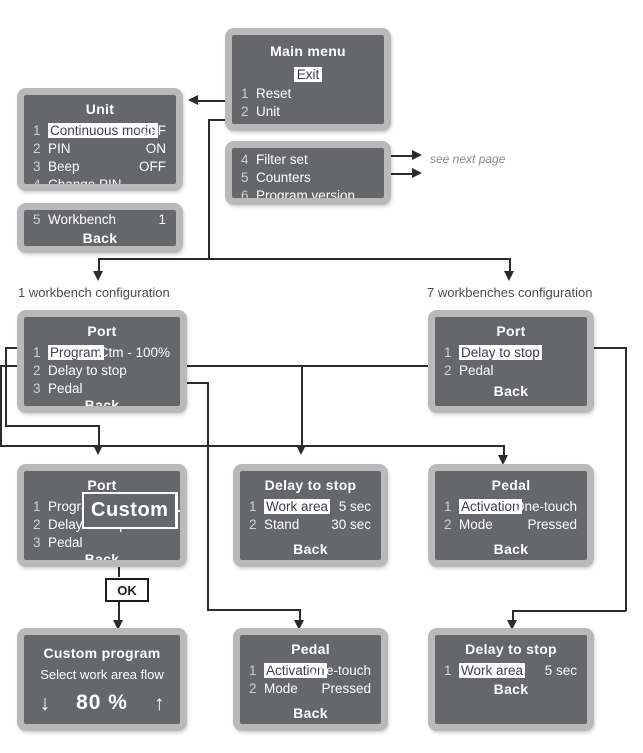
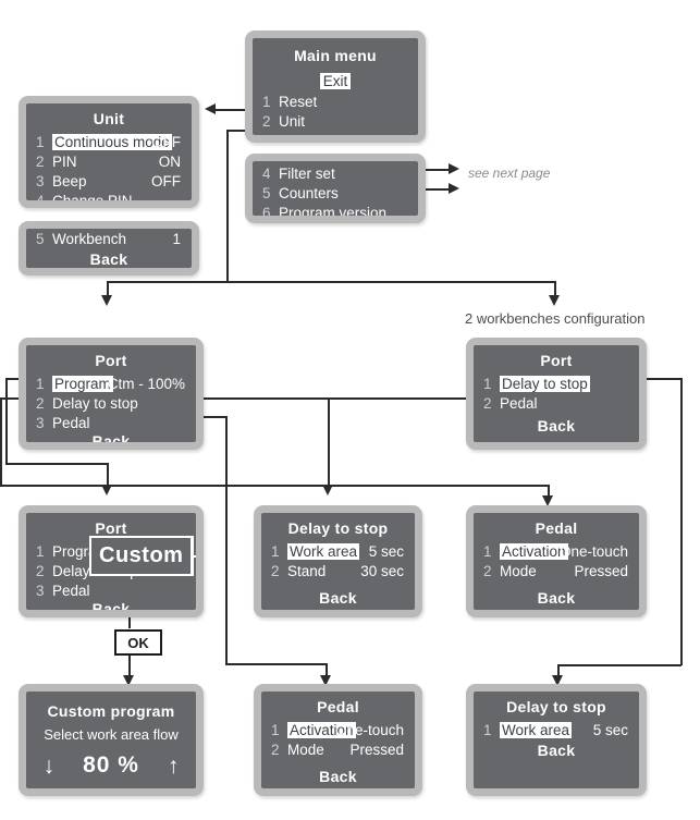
  Main menu
  Exit
  1
  Reset
  2
  Unit
  4
  Filter set
  5
  Counters
  6
  Program version
  see next page
  Unit
  1
  Continuous mode
  OFF
  2
  PIN
  ON
  3
  Beep
  OFF
  5
  Workbench
  1
  Back
- 1 workbench configuration
- 7 workbenches configuration
+ 2 workbenches configuration
  Port
  1
  Program
  Ctm - 100%
  2
  Delay to stop
  3
  Pedal
  Back
  Port
  1
  Delay to stop
  2
  Pedal
  Back
  Port
  1
  Progr
  2
  3
  Pedal
  Back
  Custom
  OK
  Delay to stop
  1
  Work area
  5 sec
  2
  Stand
  30 sec
  Back
  Pedal
  1
  Activation
  One-touch
  2
  Mode
  Pressed
  Back
  Custom program
  Select work area flow
  ↓
  80 %
  ↑
  Pedal
  1
  Activation
  One-touch
  2
  Mode
  Pressed
  Back
  Delay to stop
  1
  Work area
  5 sec
  Back
